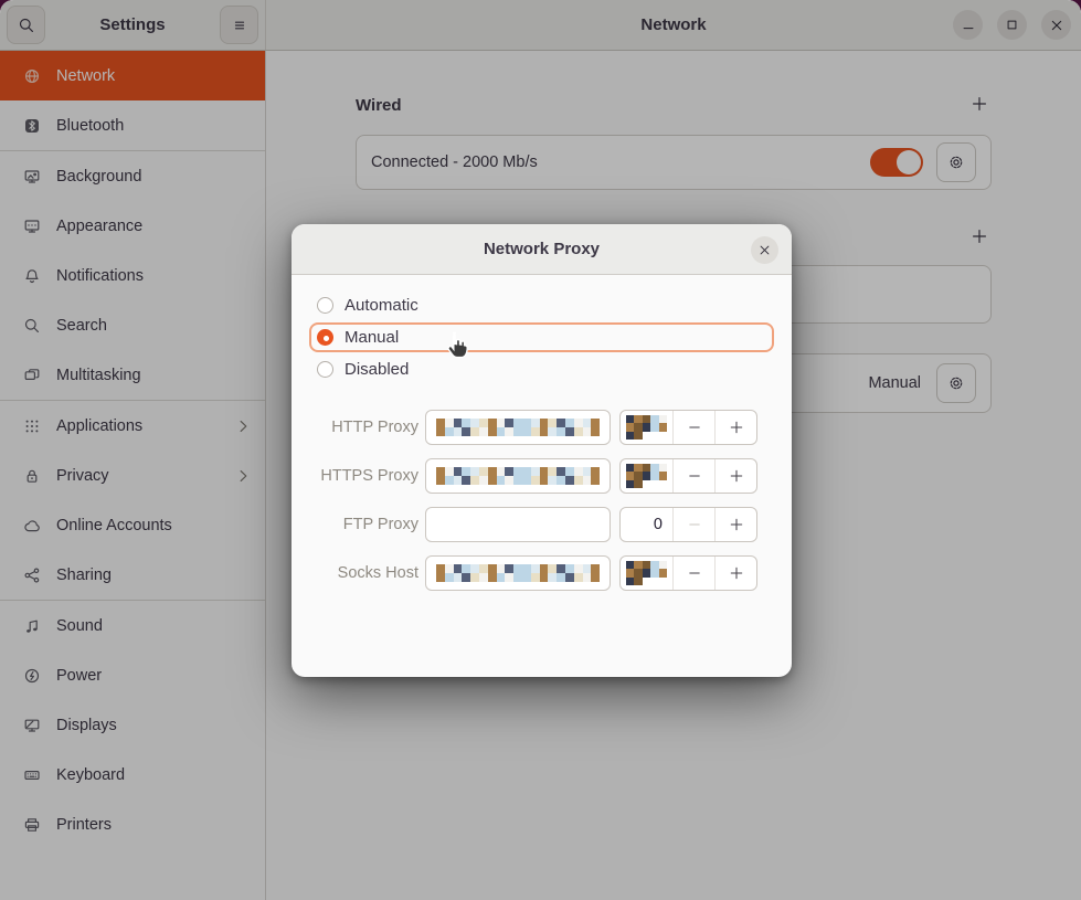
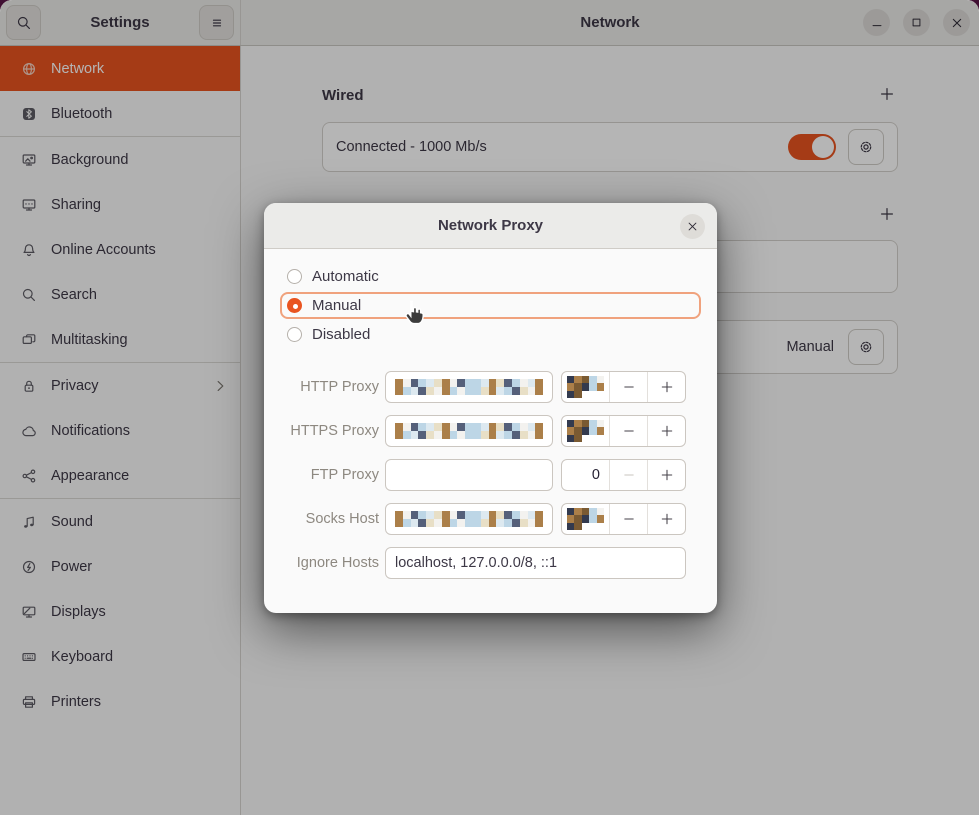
  Settings
  Network
  Network
  Bluetooth
  Background
- Appearance
+ Sharing
- Notifications
+ Online Accounts
  Search
  Multitasking
- Applications
  Privacy
- Online Accounts
+ Notifications
- Sharing
+ Appearance
  Sound
  Power
  Displays
  Keyboard
  Printers
  Wired
- Connected - 2000 Mb/s
+ Connected - 1000 Mb/s
  Manual
  Network Proxy
  Automatic
  Manual
  Disabled
  HTTP Proxy
  HTTPS Proxy
  FTP Proxy
  0
  Socks Host
+ Ignore Hosts
+ localhost, 127.0.0.0/8, ::1
